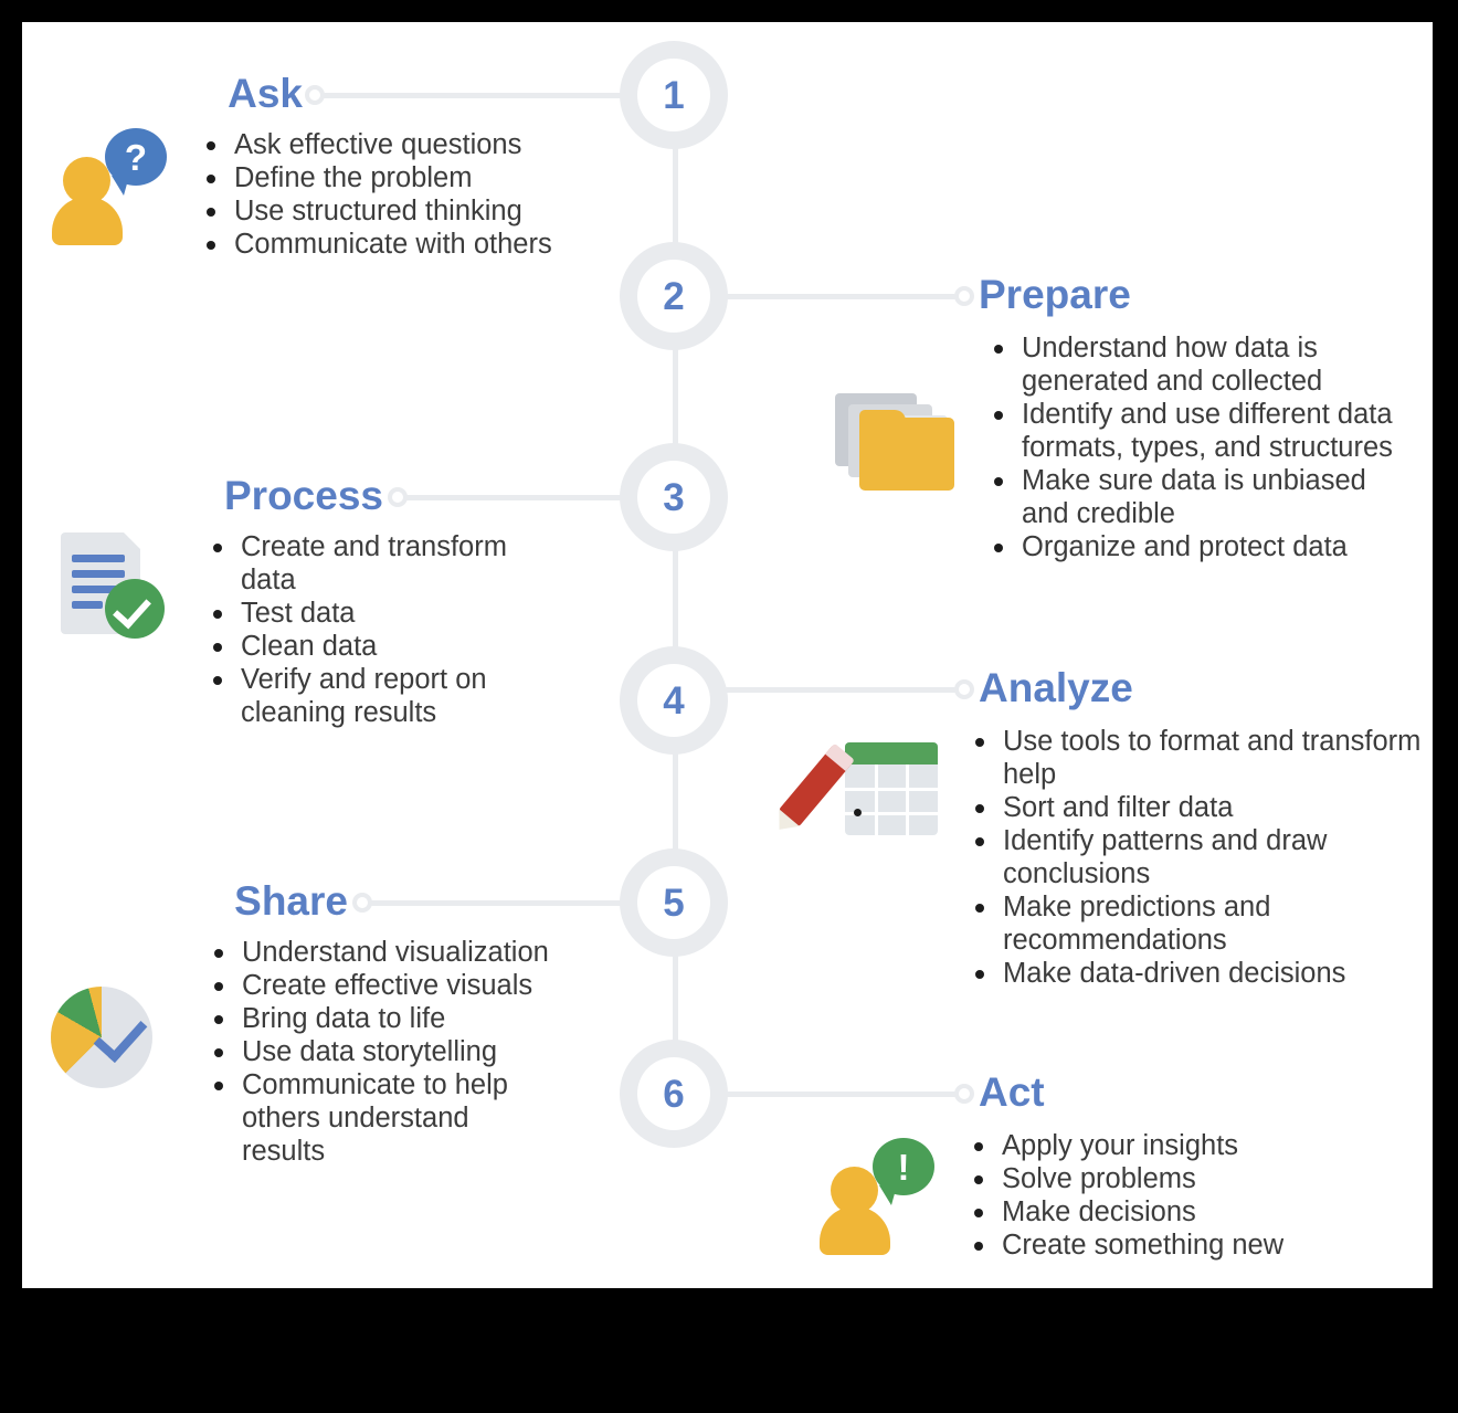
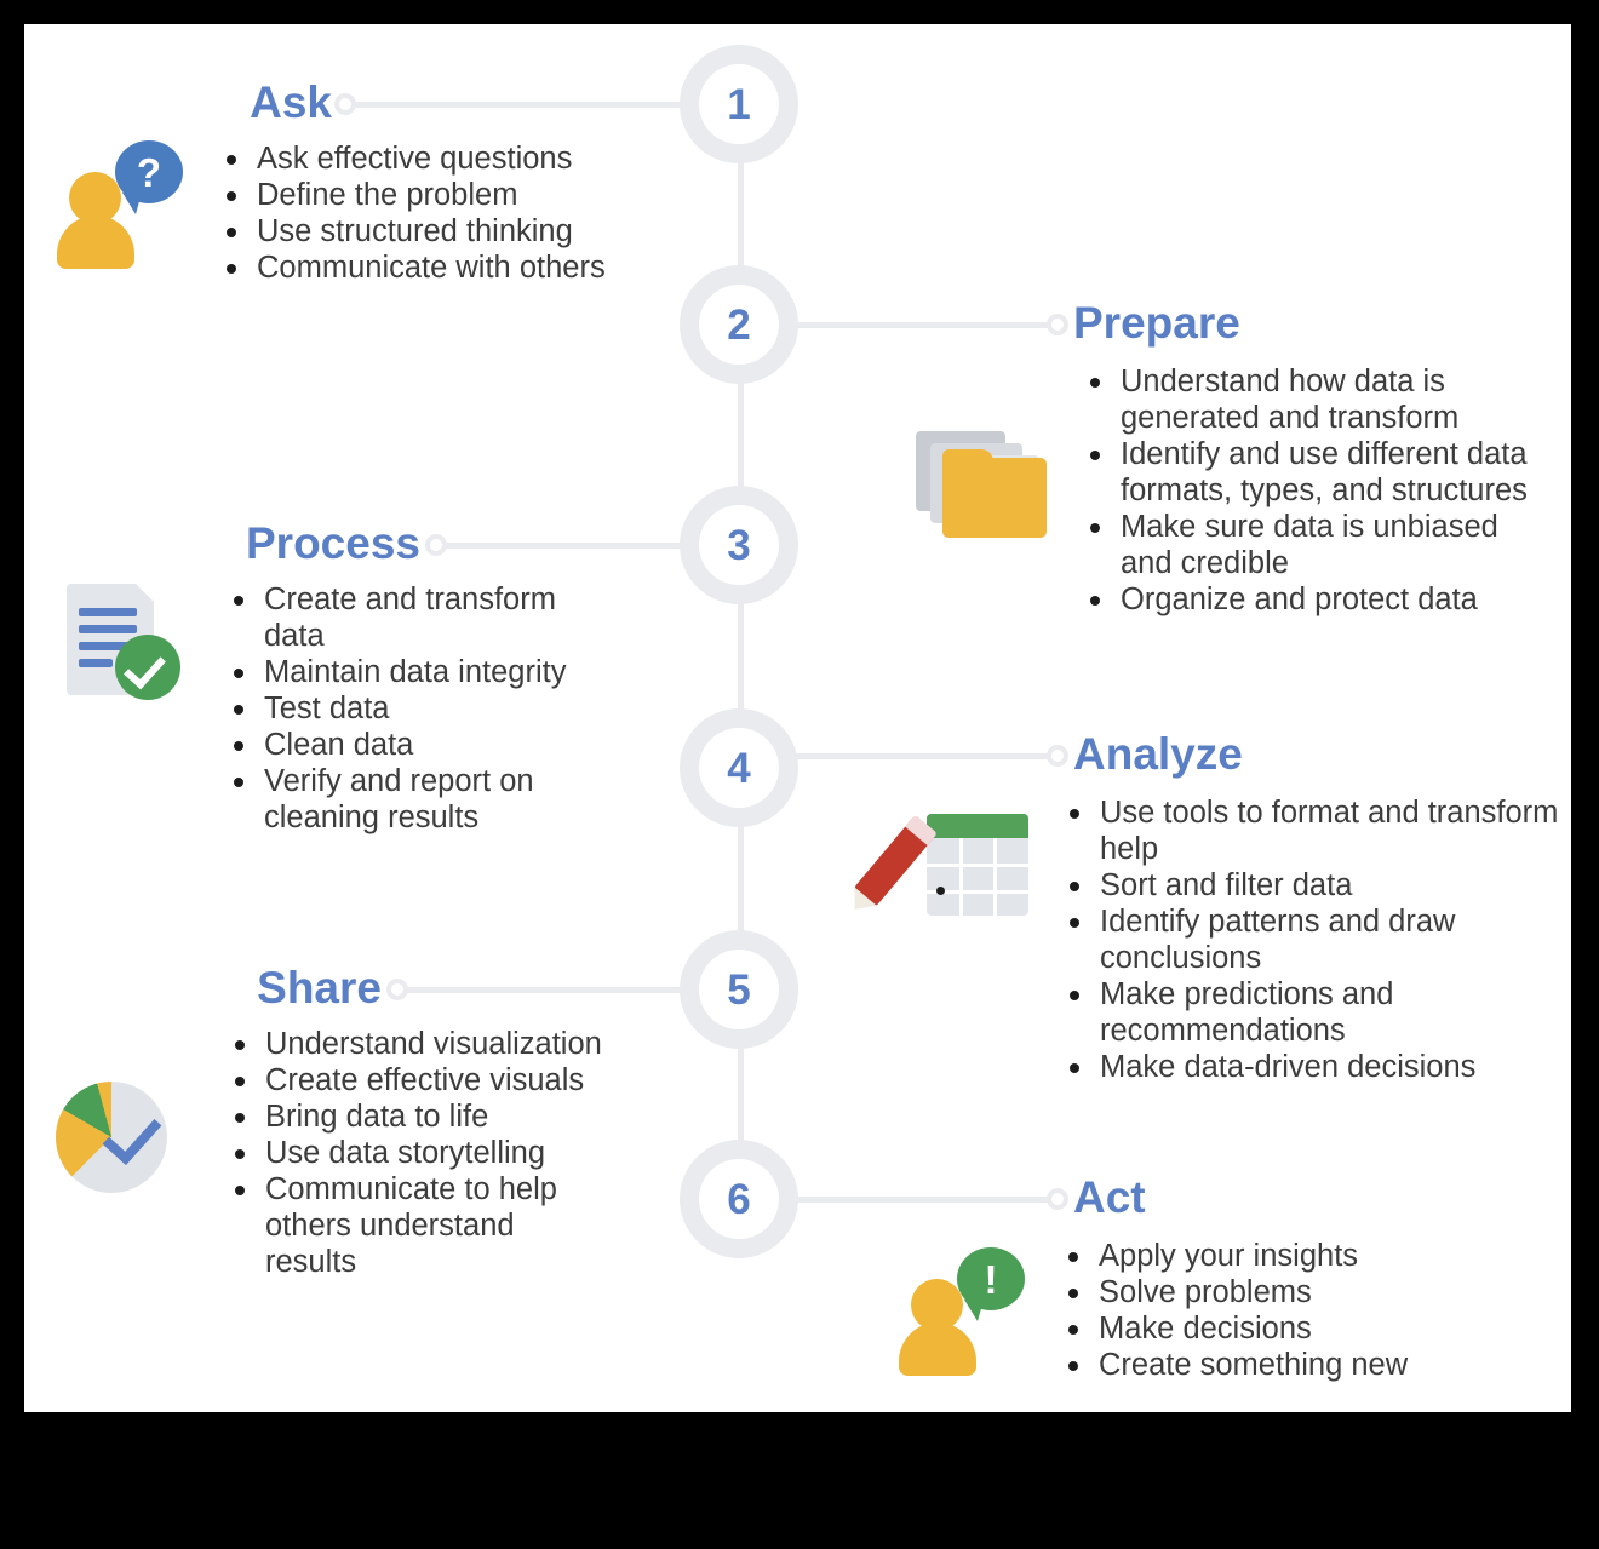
  1
  Ask
  ?
  Ask effective questions
  Define the problem
  Use structured thinking
  Communicate with others
  2
  Prepare
- Understand how data is generated and collected
+ Understand how data is generated and transform
  Identify and use different data formats, types, and structures
  Make sure data is unbiased and credible
  Organize and protect data
  3
  Process
  Create and transform data
+ Maintain data integrity
  Test data
  Clean data
  Verify and report on cleaning results
  4
  Analyze
  Use tools to format and transform help
  Sort and filter data
  Identify patterns and draw conclusions
  Make predictions and recommendations
  Make data-driven decisions
  5
  Share
  Understand visualization
  Create effective visuals
  Bring data to life
  Use data storytelling
  Communicate to help others understand results
  6
  Act
  !
  Apply your insights
  Solve problems
  Make decisions
  Create something new
